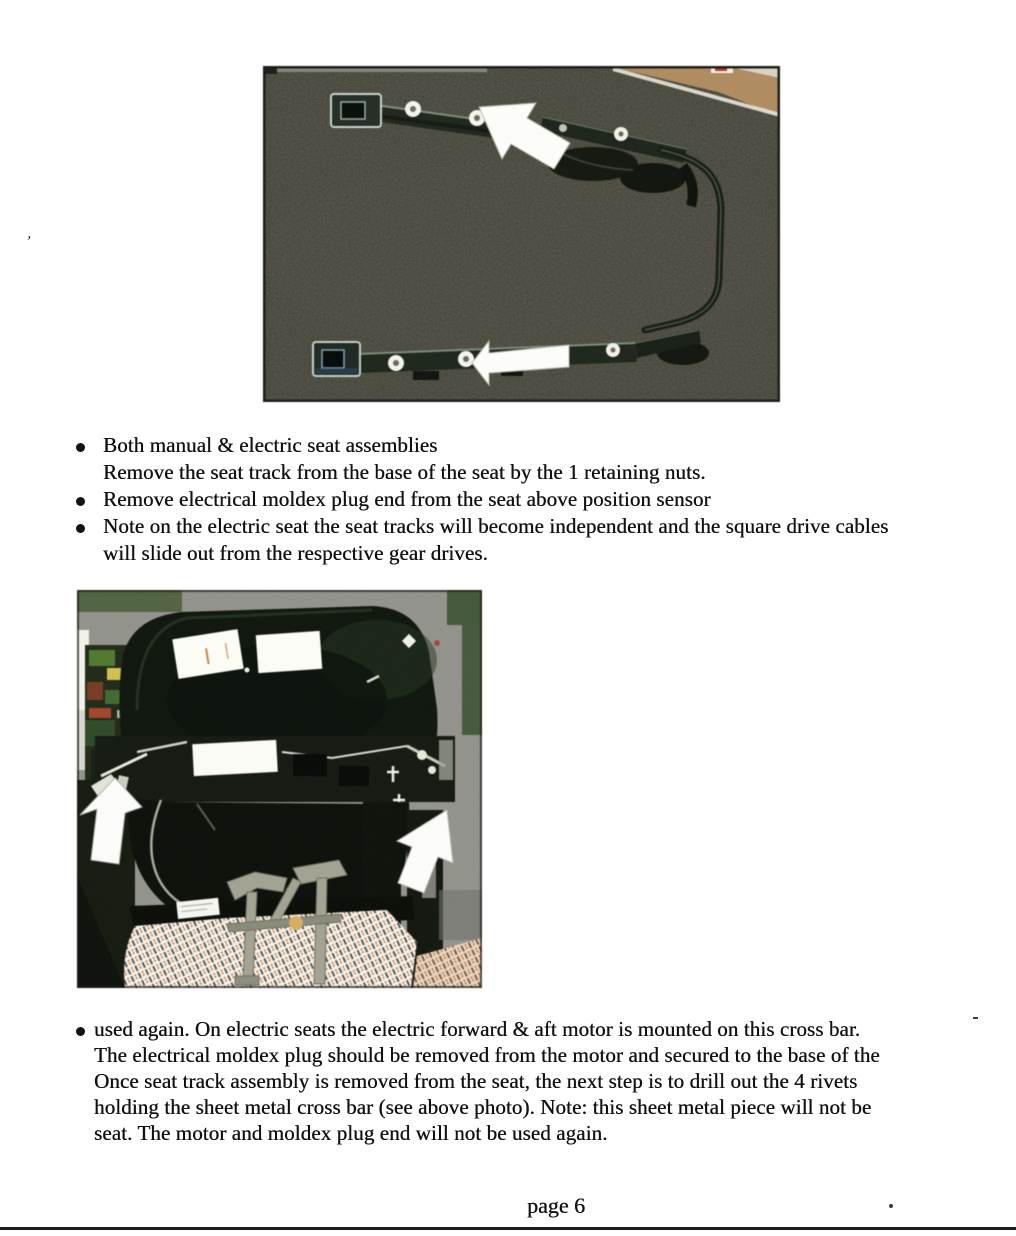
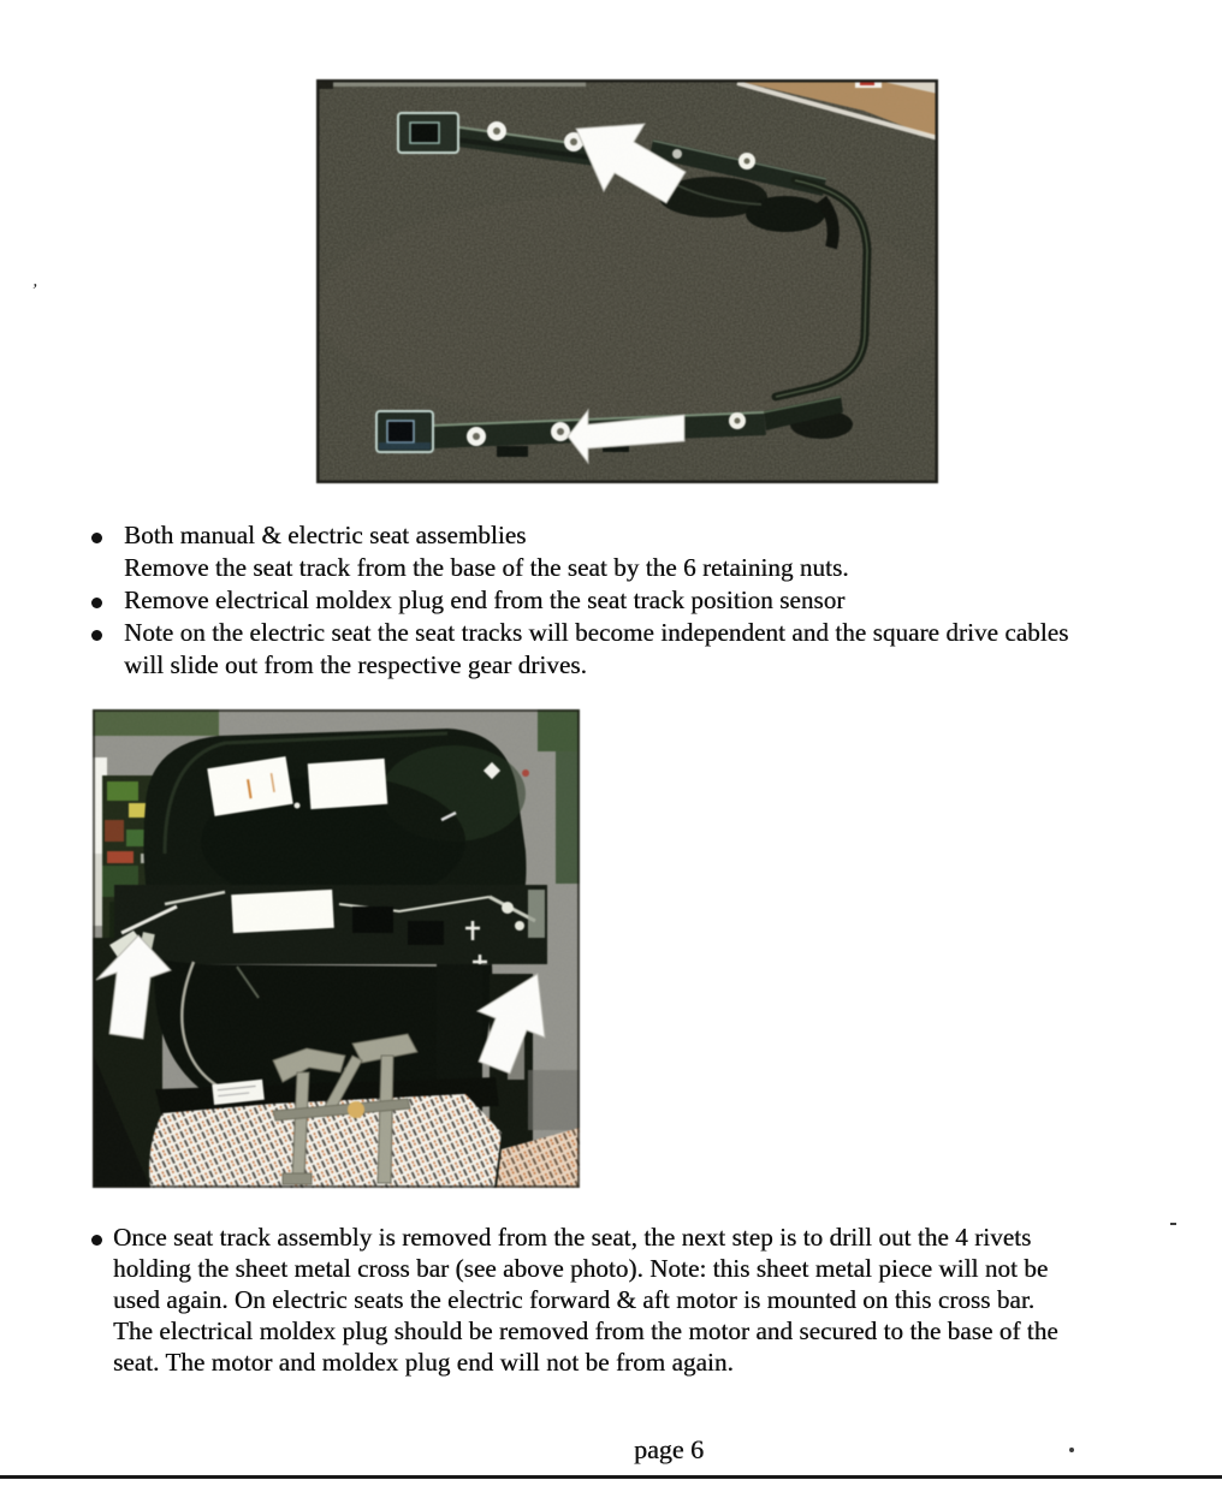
  Both manual & electric seat assemblies
- Remove the seat track from the base of the seat by the 1 retaining nuts.
+ Remove the seat track from the base of the seat by the 6 retaining nuts.
- Remove electrical moldex plug end from the seat above position sensor
+ Remove electrical moldex plug end from the seat track position sensor
  Note on the electric seat the seat tracks will become independent and the square drive cables
  will slide out from the respective gear drives.
- used again. On electric seats the electric forward & aft motor is mounted on this cross bar.
+ Once seat track assembly is removed from the seat, the next step is to drill out the 4 rivets
- The electrical moldex plug should be removed from the motor and secured to the base of the
+ holding the sheet metal cross bar (see above photo). Note: this sheet metal piece will not be
- Once seat track assembly is removed from the seat, the next step is to drill out the 4 rivets
+ used again. On electric seats the electric forward & aft motor is mounted on this cross bar.
- holding the sheet metal cross bar (see above photo). Note: this sheet metal piece will not be
+ The electrical moldex plug should be removed from the motor and secured to the base of the
- seat. The motor and moldex plug end will not be used again.
+ seat. The motor and moldex plug end will not be from again.
  page 6
